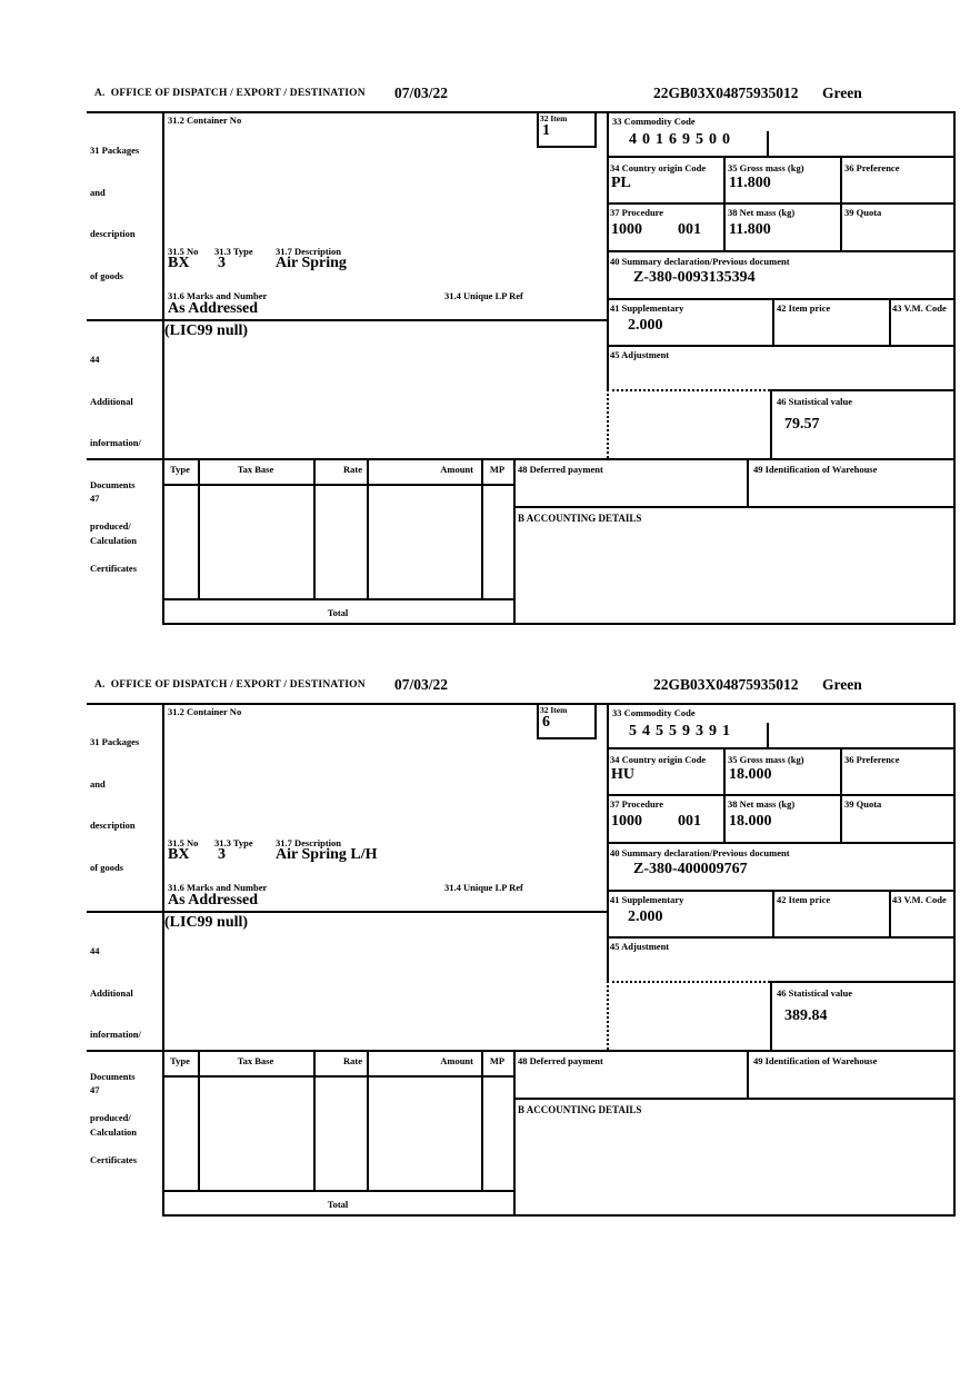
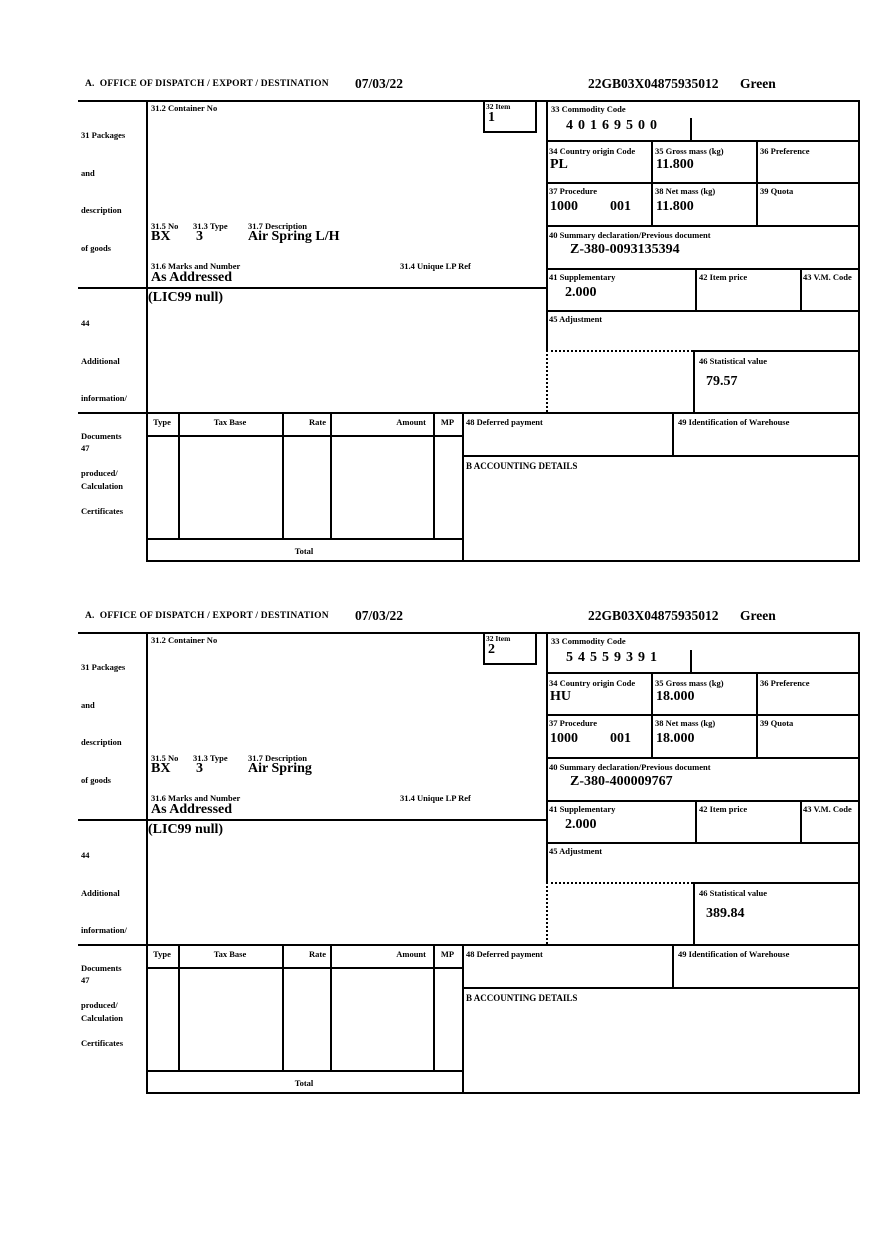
  A. OFFICE OF DISPATCH / EXPORT / DESTINATION
  07/03/22
  22GB03X04875935012
  Green
  31 Packages
  and
  description
  of goods
  31.2 Container No
  32 Item
  1
  33 Commodity Code
  40169500
  34 Country origin Code
  PL
  35 Gross mass (kg)
  11.800
  36 Preference
  37 Procedure
  1000
  001
  38 Net mass (kg)
  11.800
  39 Quota
  31.5 No
  31.3 Type
  31.7 Description
  BX
  3
- Air Spring
+ Air Spring L/H
  40 Summary declaration/Previous document
  Z-380-0093135394
  31.6 Marks and Number
  As Addressed
  31.4 Unique LP Ref
  41 Supplementary
  2.000
  42 Item price
  43 V.M. Code
  44
  Additional
  information/
  Documents
  produced/
  Certificates
  (LIC99 null)
  45 Adjustment
  46 Statistical value
  79.57
  47
  Calculation
  Type
  Tax Base
  Rate
  Amount
  MP
  48 Deferred payment
  49 Identification of Warehouse
  B ACCOUNTING DETAILS
  Total
  A. OFFICE OF DISPATCH / EXPORT / DESTINATION
  07/03/22
  22GB03X04875935012
  Green
  31 Packages
  and
  description
  of goods
  31.2 Container No
  32 Item
- 6
+ 2
  33 Commodity Code
  54559391
  34 Country origin Code
  HU
  35 Gross mass (kg)
  18.000
  36 Preference
  37 Procedure
  1000
  001
  38 Net mass (kg)
  18.000
  39 Quota
  31.5 No
  31.3 Type
  31.7 Description
  BX
  3
- Air Spring L/H
+ Air Spring
  40 Summary declaration/Previous document
  Z-380-400009767
  31.6 Marks and Number
  As Addressed
  31.4 Unique LP Ref
  41 Supplementary
  2.000
  42 Item price
  43 V.M. Code
  44
  Additional
  information/
  Documents
  produced/
  Certificates
  (LIC99 null)
  45 Adjustment
  46 Statistical value
  389.84
  47
  Calculation
  Type
  Tax Base
  Rate
  Amount
  MP
  48 Deferred payment
  49 Identification of Warehouse
  B ACCOUNTING DETAILS
  Total
